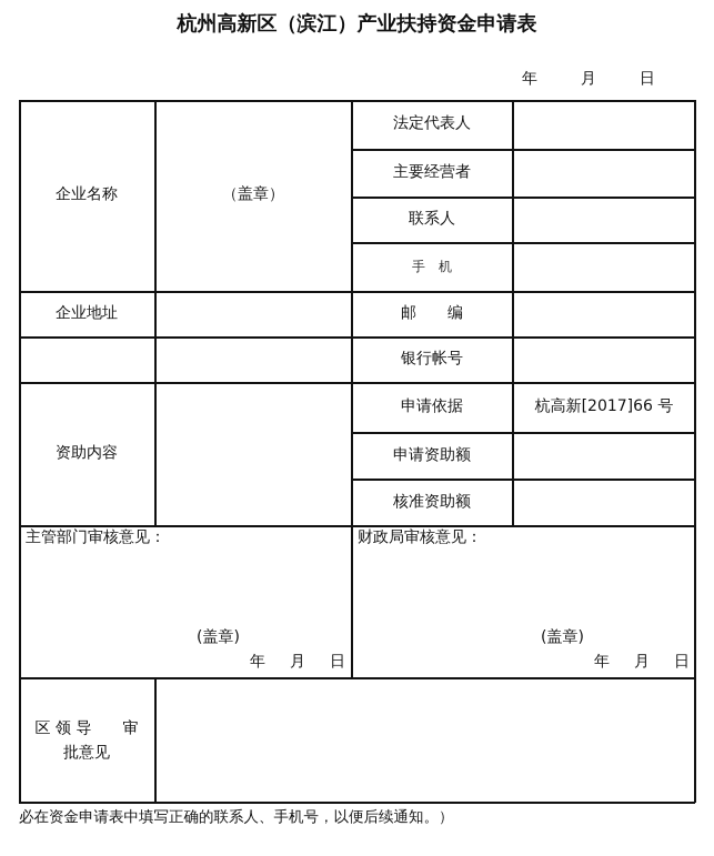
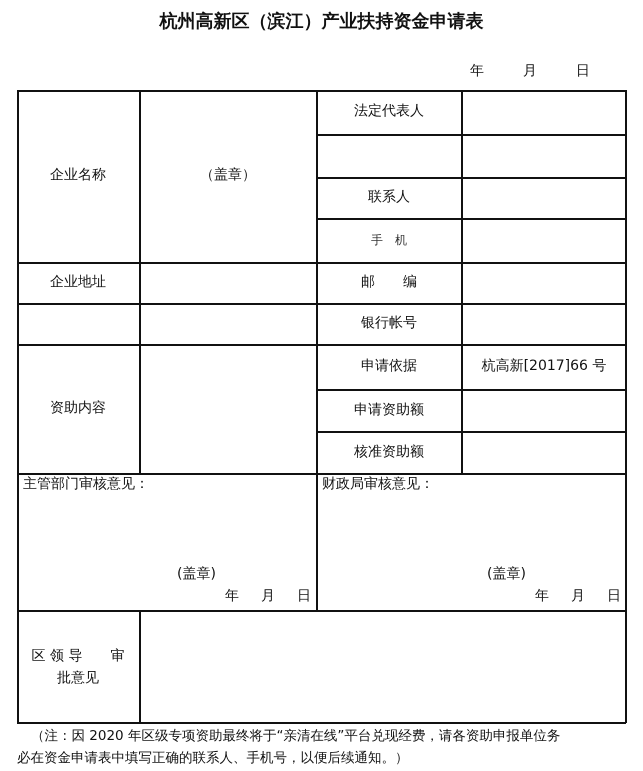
  杭州高新区（滨江）产业扶持资金申请表
  年 月 日
  企业名称
  （盖章）
  法定代表人
- 主要经营者
  联系人
  手 机
  企业地址
  邮 编
  银行帐号
  资助内容
  申请依据
  杭高新[2017]66 号
  申请资助额
  核准资助额
  主管部门审核意见：
  (盖章)
  年 月 日
  财政局审核意见：
  (盖章)
  年 月 日
  区 领 导 审
  批意见
+ （注：因 2020 年区级专项资助最终将于“亲清在线”平台兑现经费，请各资助申报单位务
  必在资金申请表中填写正确的联系人、手机号，以便后续通知。）
